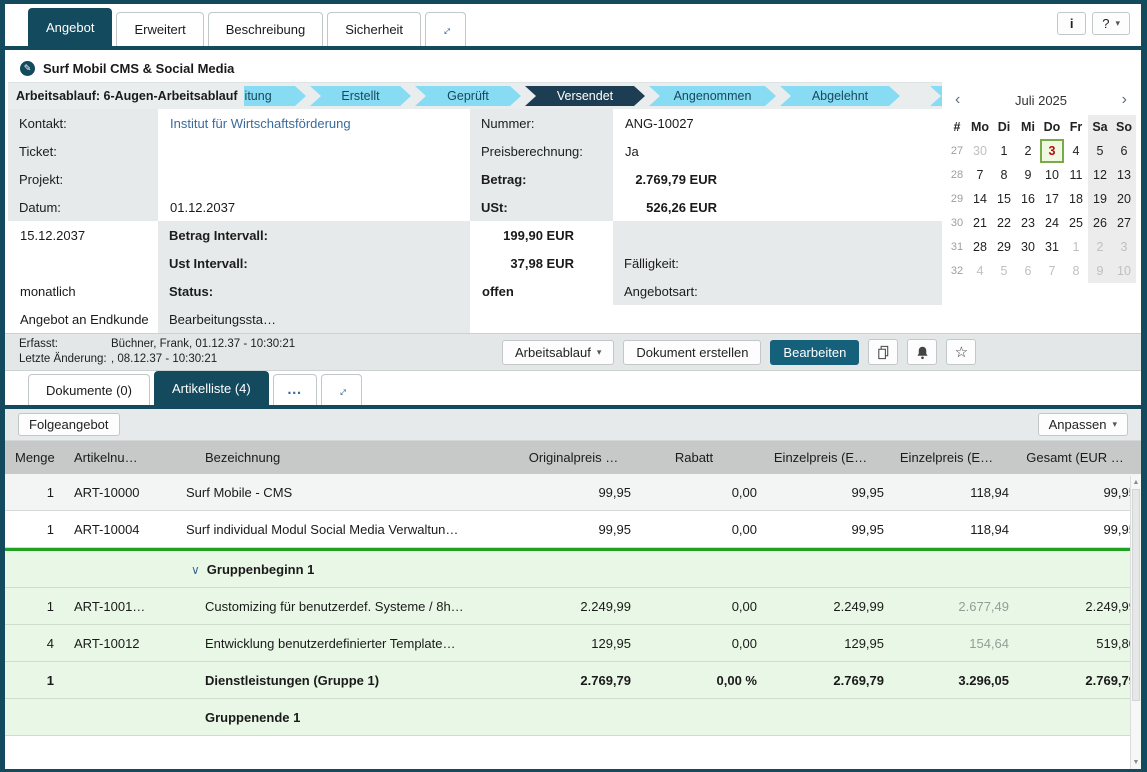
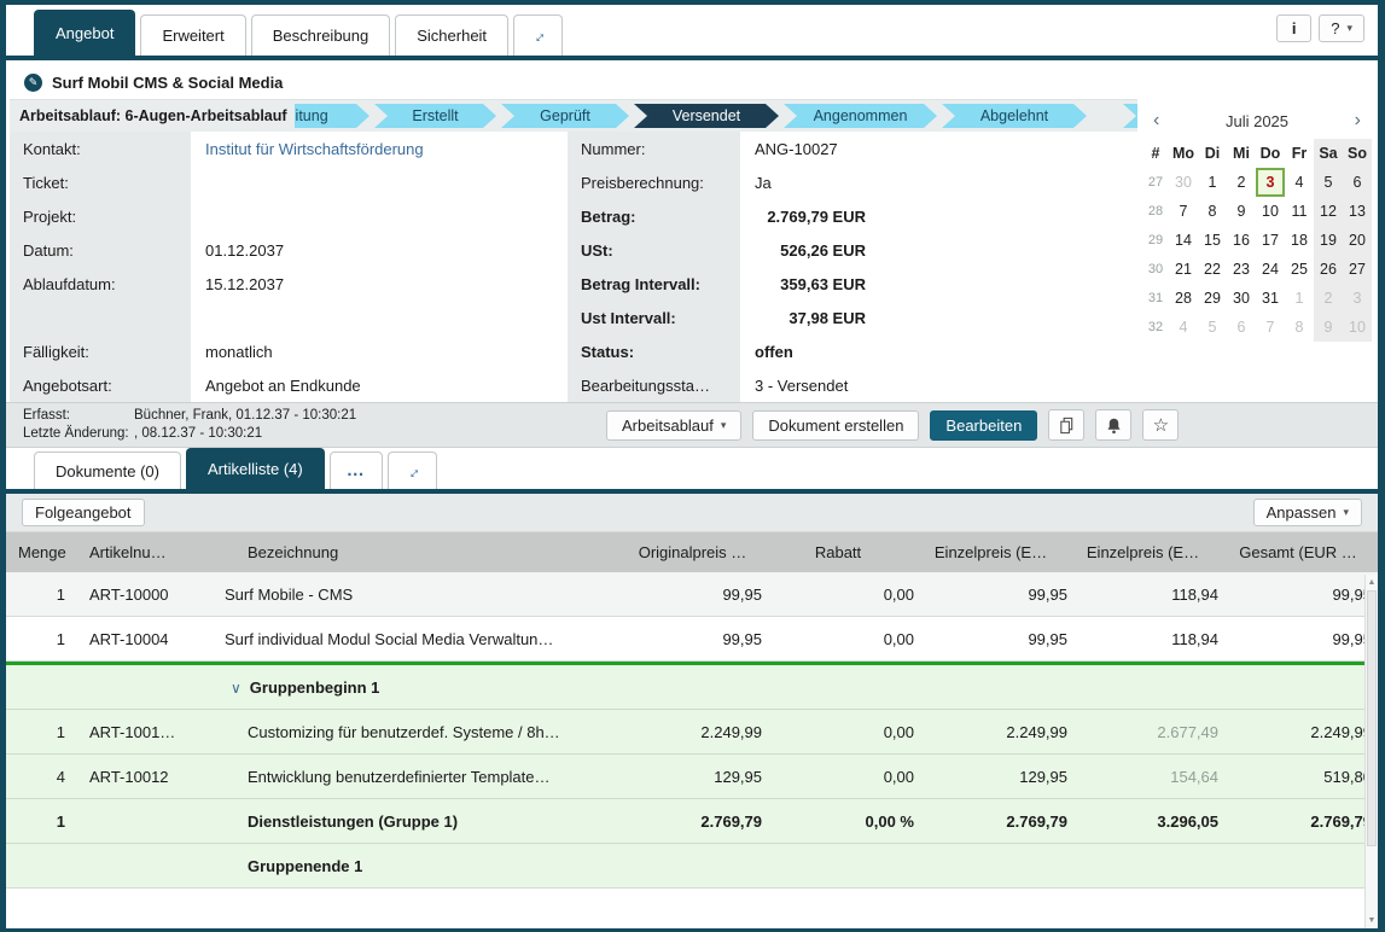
  Angebot
  Erweitert
  Beschreibung
  Sicherheit
  i
  ?
  ▾
  ✎
  Surf Mobil CMS & Social Media
  Erstellt
  Geprüft
  Versendet
  Angenommen
  Abgelehnt
  Arbeitsablauf: 6-Augen-Arbeitsablauf
  Kontakt:
  Institut für Wirtschaftsförderung
  Nummer:
  ANG-10027
  Ticket:
  Preisberechnung:
  Ja
  Projekt:
  Betrag:
  2.769,79 EUR
  Datum:
  01.12.2037
  USt:
  526,26 EUR
+ Ablaufdatum:
  15.12.2037
  Betrag Intervall:
- 199,90 EUR
+ 359,63 EUR
  Ust Intervall:
  37,98 EUR
  Fälligkeit:
  monatlich
  Status:
  offen
  Angebotsart:
  Angebot an Endkunde
  Bearbeitungssta…
+ 3 - Versendet
  ‹
  Juli 2025
  ›
  #
  Mo
  Di
  Mi
  Do
  Fr
  Sa
  So
  27
  30
  1
  2
  3
  4
  5
  6
  28
  7
  8
  9
  10
  11
  12
  13
  29
  14
  15
  16
  17
  18
  19
  20
  30
  21
  22
  23
  24
  25
  26
  27
  31
  28
  29
  30
  31
  1
  2
  3
  32
  4
  5
  6
  7
  8
  9
  10
  Erfasst: Büchner, Frank, 01.12.37 - 10:30:21
  Letzte Änderung: , 08.12.37 - 10:30:21
  Arbeitsablauf
  ▾
  Dokument erstellen
  Bearbeiten
  ☆
  Dokumente (0)
  Artikelliste (4)
  …
  Folgeangebot
  Anpassen
  ▾
  Menge
  Artikelnu…
  Bezeichnung
  Originalpreis …
  Rabatt
  Einzelpreis (E…
  Einzelpreis (E…
  Gesamt (EUR …
  1
  ART-10000
  Surf Mobile - CMS
  99,95
  0,00
  99,95
  118,94
  99,9
  1
  ART-10004
  Surf individual Modul Social Media Verwaltun…
  99,95
  0,00
  99,95
  118,94
  99,9
  ∨ Gruppenbeginn 1
  1
  ART-1001…
  Customizing für benutzerdef. Systeme / 8h…
  2.249,99
  0,00
  2.249,99
  2.677,49
  2.249,9
  4
  ART-10012
  Entwicklung benutzerdefinierter Template…
  129,95
  0,00
  129,95
  154,64
  519,8
  1
  Dienstleistungen (Gruppe 1)
  2.769,79
  0,00 %
  2.769,79
  3.296,05
  2.769,7
  Gruppenende 1
